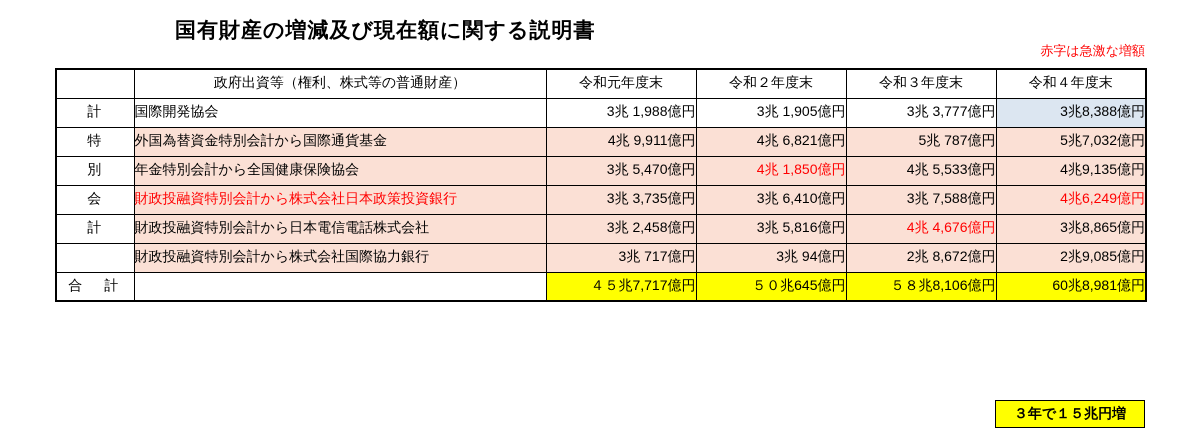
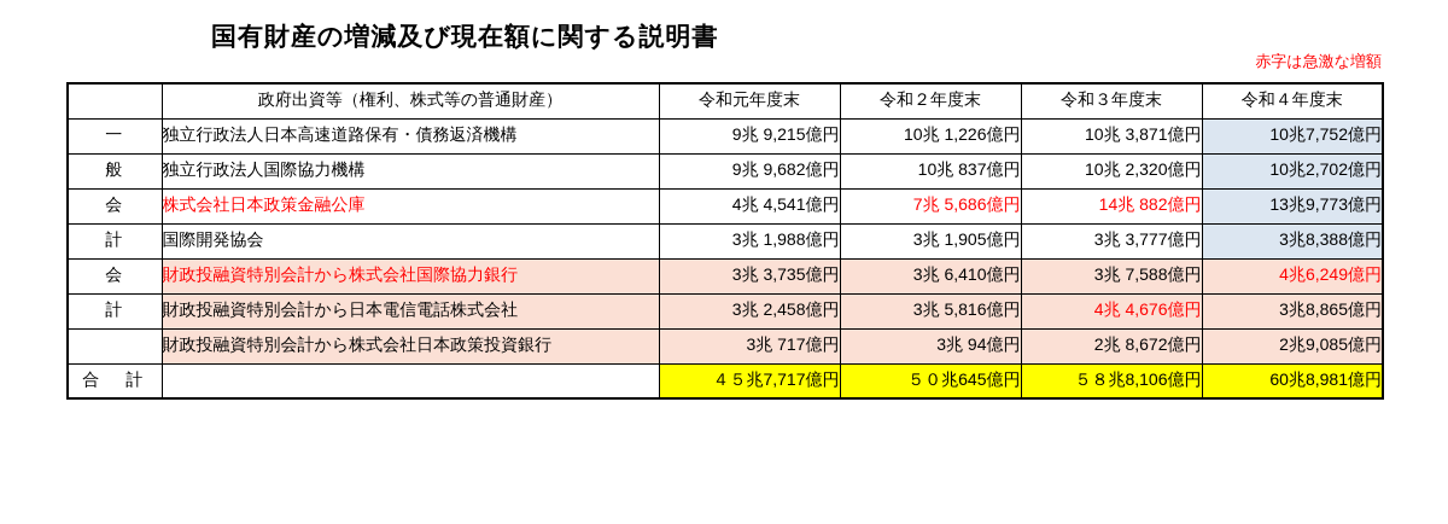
  国有財産の増減及び現在額に関する説明書
  赤字は急激な増額
  	政府出資等（権利、株式等の普通財産）	令和元年度末	令和２年度末	令和３年度末	令和４年度末
+ 一	独立行政法人日本高速道路保有・債務返済機構	9兆 9,215億円	10兆 1,226億円	10兆 3,871億円	10兆7,752億円
+ 般	独立行政法人国際協力機構	9兆 9,682億円	10兆 837億円	10兆 2,320億円	10兆2,702億円
+ 会	株式会社日本政策金融公庫	4兆 4,541億円	7兆 5,686億円	14兆 882億円	13兆9,773億円
  計	国際開発協会	3兆 1,988億円	3兆 1,905億円	3兆 3,777億円	3兆8,388億円
- 特	外国為替資金特別会計から国際通貨基金	4兆 9,911億円	4兆 6,821億円	5兆 787億円	5兆7,032億円
- 別	年金特別会計から全国健康保険協会	3兆 5,470億円	4兆 1,850億円	4兆 5,533億円	4兆9,135億円
- 会	財政投融資特別会計から株式会社日本政策投資銀行	3兆 3,735億円	3兆 6,410億円	3兆 7,588億円	4兆6,249億円
+ 会	財政投融資特別会計から株式会社国際協力銀行	3兆 3,735億円	3兆 6,410億円	3兆 7,588億円	4兆6,249億円
  計	財政投融資特別会計から日本電信電話株式会社	3兆 2,458億円	3兆 5,816億円	4兆 4,676億円	3兆8,865億円
- 	財政投融資特別会計から株式会社国際協力銀行	3兆 717億円	3兆 94億円	2兆 8,672億円	2兆9,085億円
+ 	財政投融資特別会計から株式会社日本政策投資銀行	3兆 717億円	3兆 94億円	2兆 8,672億円	2兆9,085億円
  合 計		４５兆7,717億円	５０兆645億円	５８兆8,106億円	60兆8,981億円
- ３年で１５兆円増
